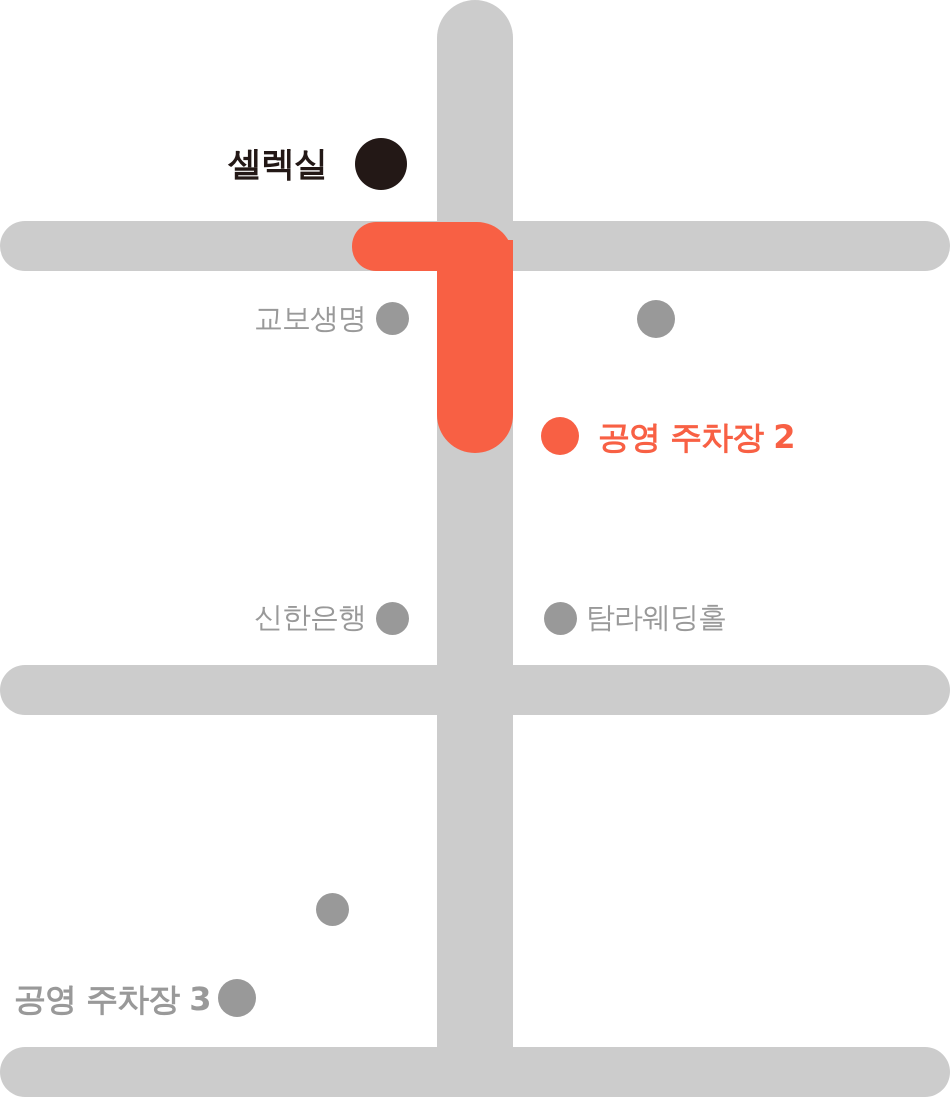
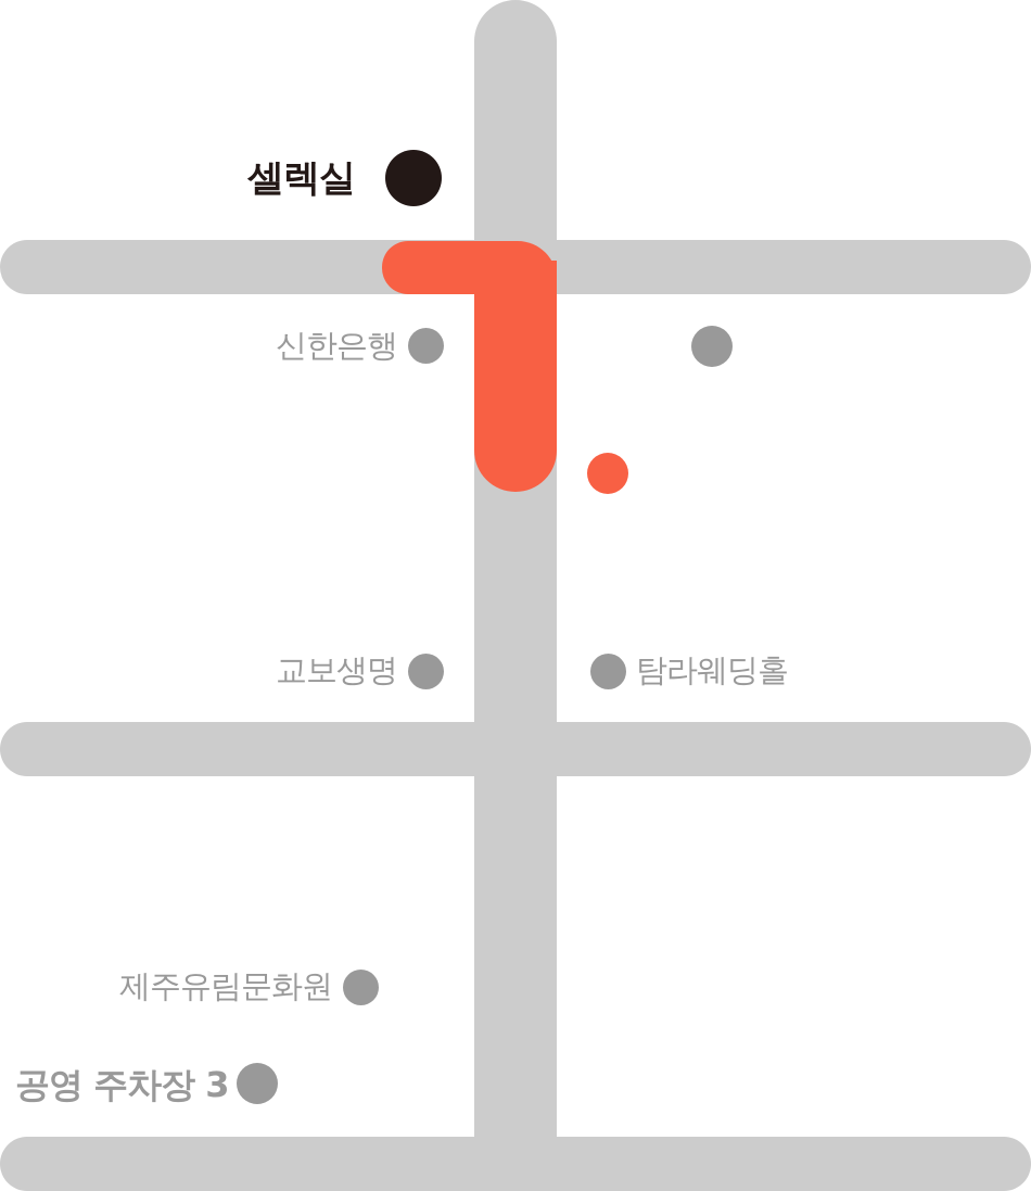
  셀렉실
- 교보생명
+ 신한은행
- 공영 주차장 2
- 신한은행
+ 교보생명
  탐라웨딩홀
+ 제주유림문화원
  공영 주차장 3
